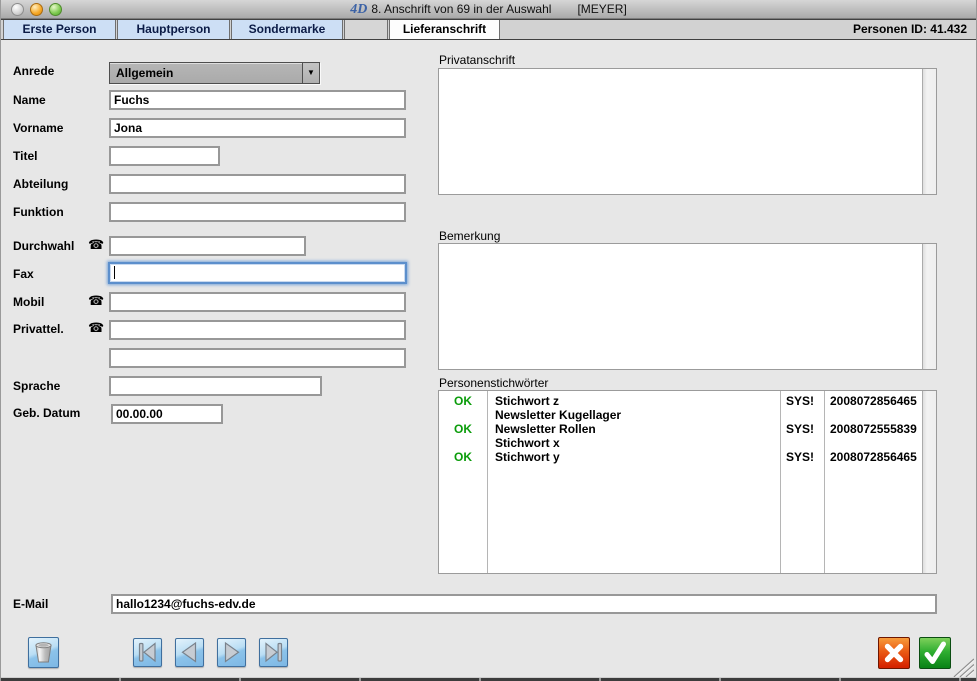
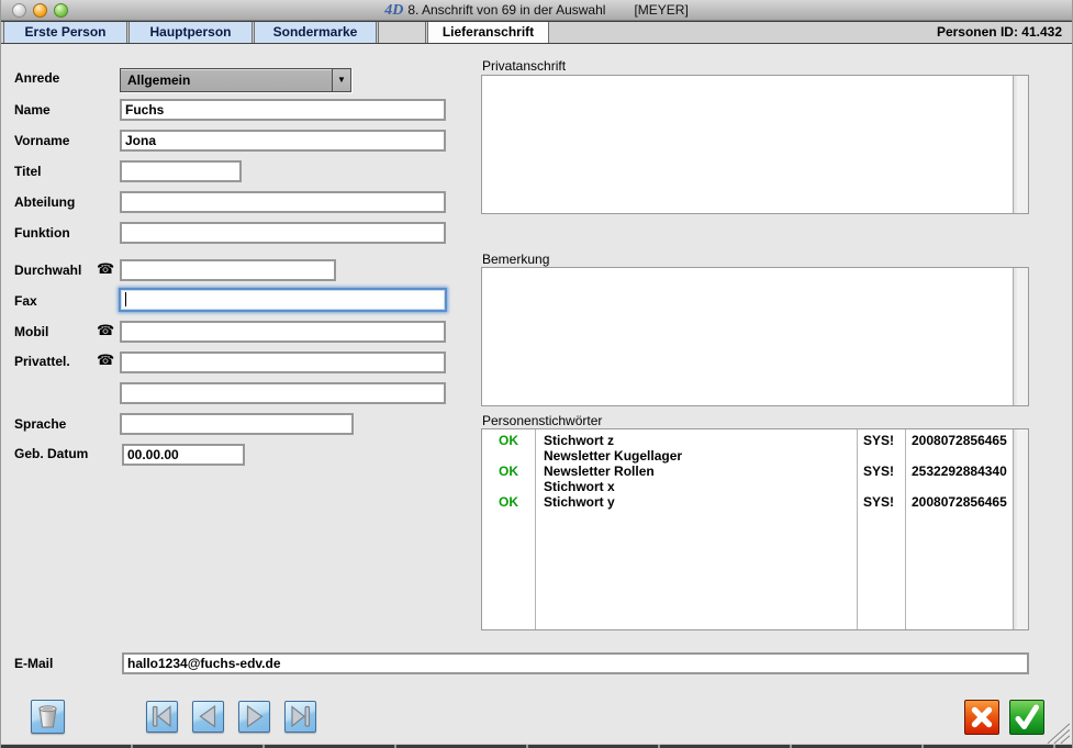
  4D 8. Anschrift von 69 in der Auswahl [MEYER]
  Erste Person
  Hauptperson
  Sondermarke
  Lieferanschrift
  Personen ID: 41.432
  Anrede
  Name
  Vorname
  Titel
  Abteilung
  Funktion
  Durchwahl
  Fax
  Mobil
  Privattel.
  Sprache
  Geb. Datum
  E-Mail
  ☎
  ☎
  ☎
  Allgemein
  ▼
  Fuchs
  Jona
  00.00.00
  hallo1234@fuchs-edv.de
  Privatanschrift
  Bemerkung
  Personenstichwörter
  OK
  Stichwort z
  SYS!
  2008072856465
  Newsletter Kugellager
  OK
  Newsletter Rollen
  SYS!
- 2008072555839
+ 2532292884340
  Stichwort x
  OK
  Stichwort y
  SYS!
  2008072856465
